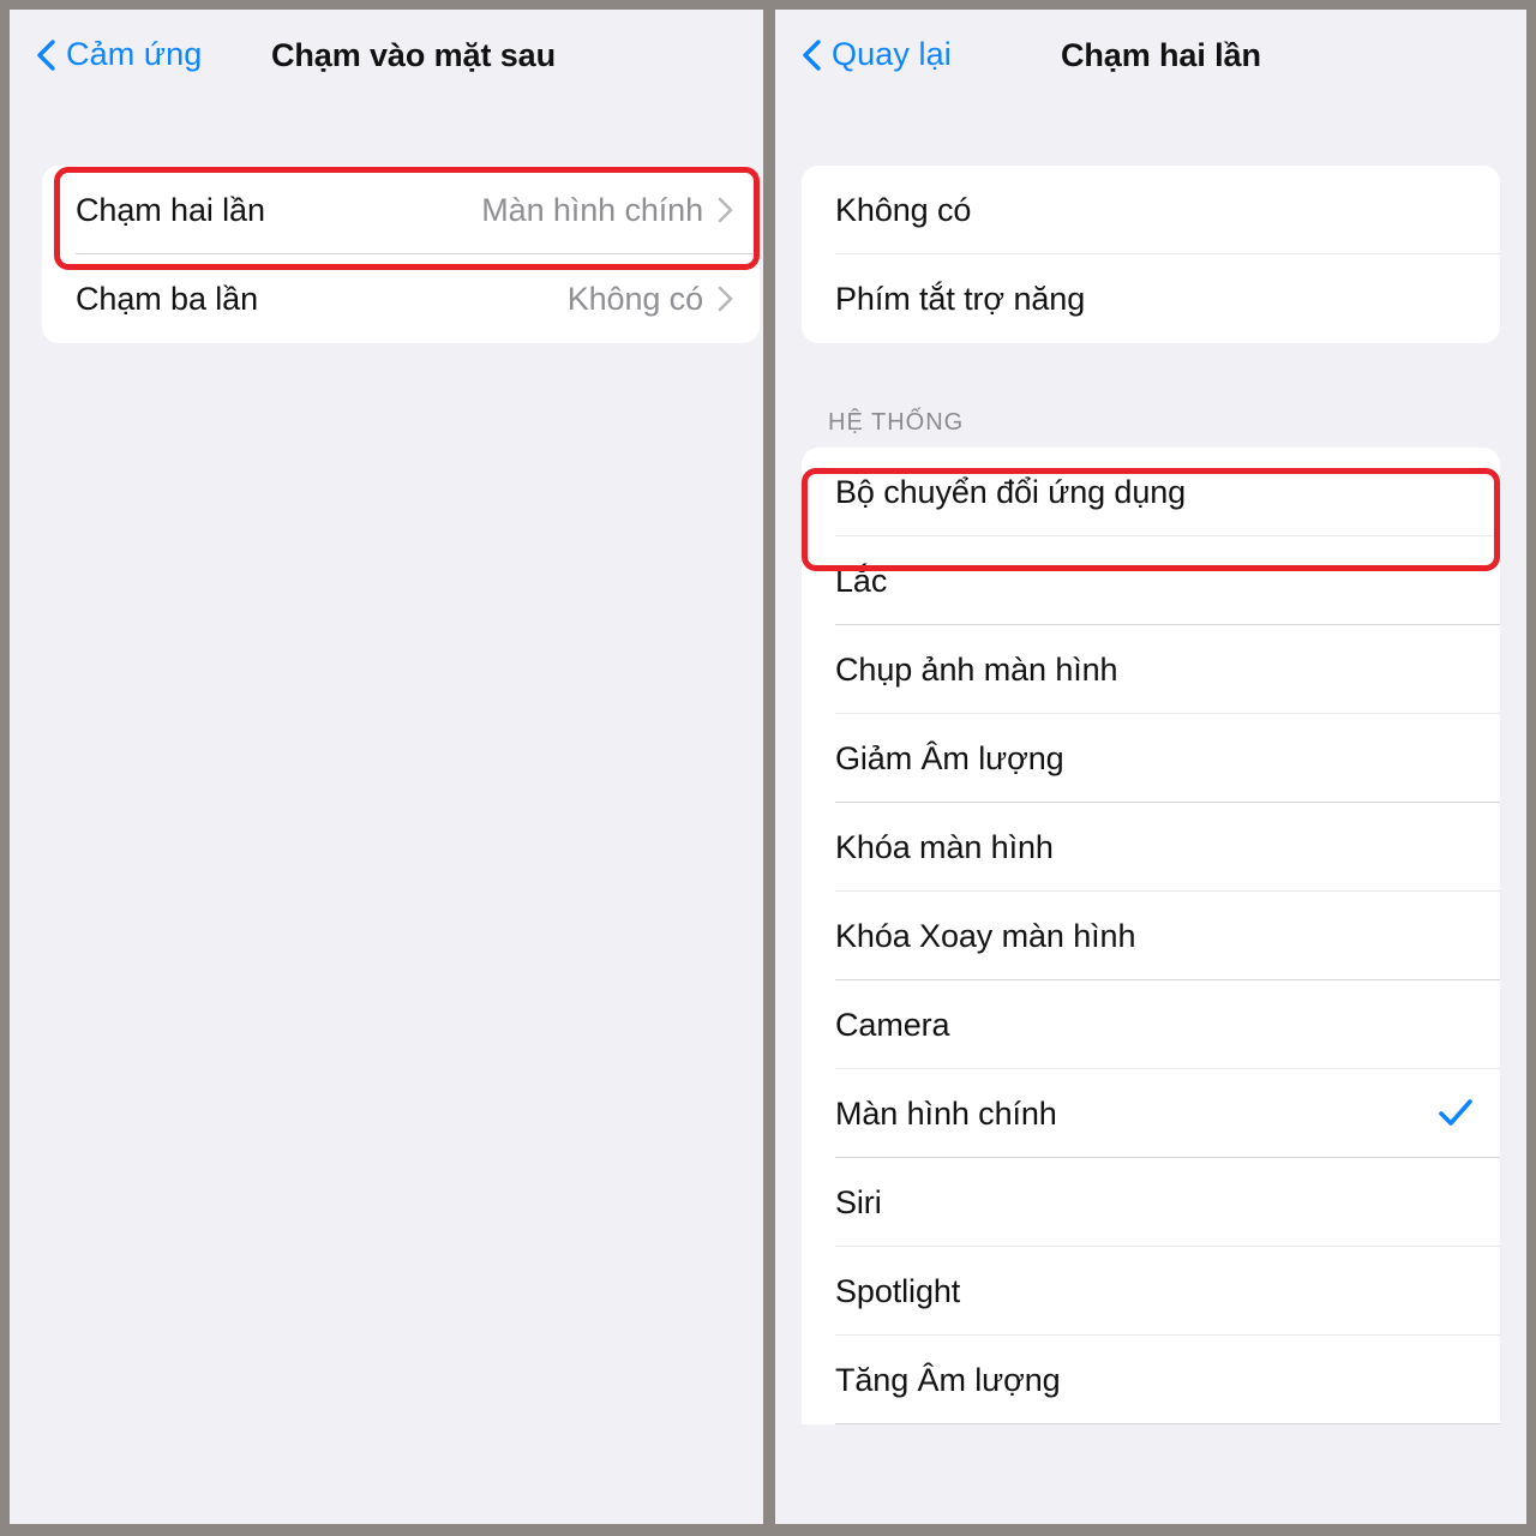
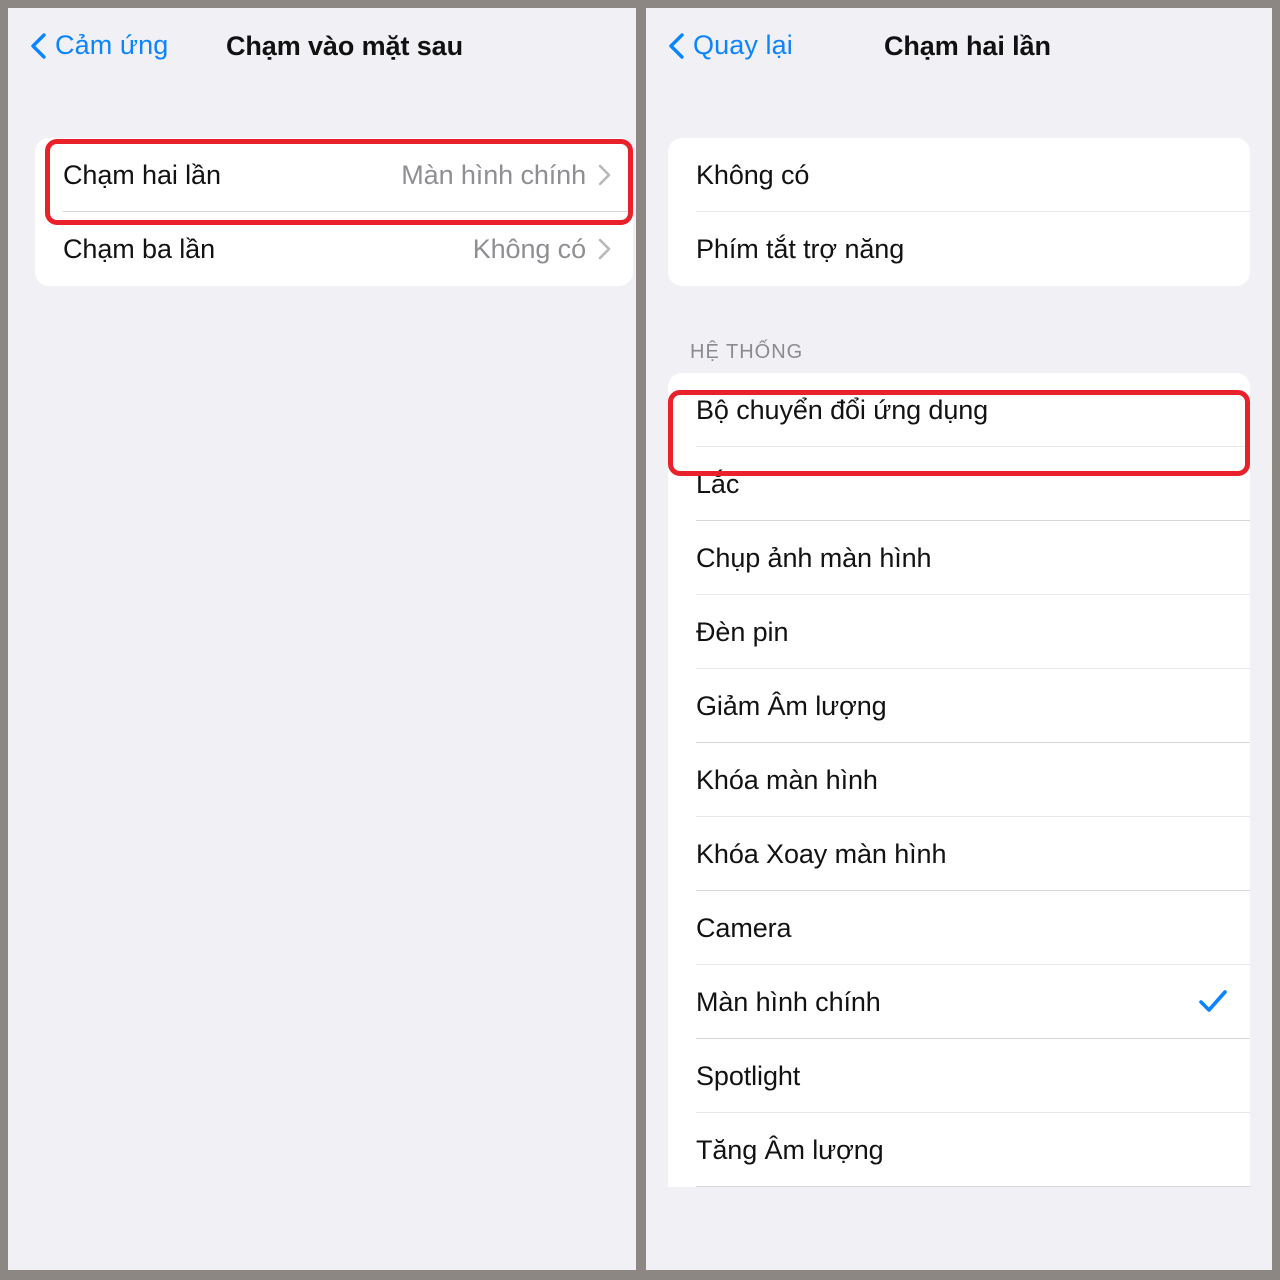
  Cảm ứng
  Chạm vào mặt sau
  Chạm hai lần
  Màn hình chính
  Chạm ba lần
  Không có
  Quay lại
  Chạm hai lần
  Không có
  Phím tắt trợ năng
  HỆ THỐNG
  Bộ chuyển đổi ứng dụng
  Lắc
  Chụp ảnh màn hình
+ Đèn pin
  Giảm Âm lượng
  Khóa màn hình
  Khóa Xoay màn hình
  Camera
  Màn hình chính
- Siri
  Spotlight
  Tăng Âm lượng
